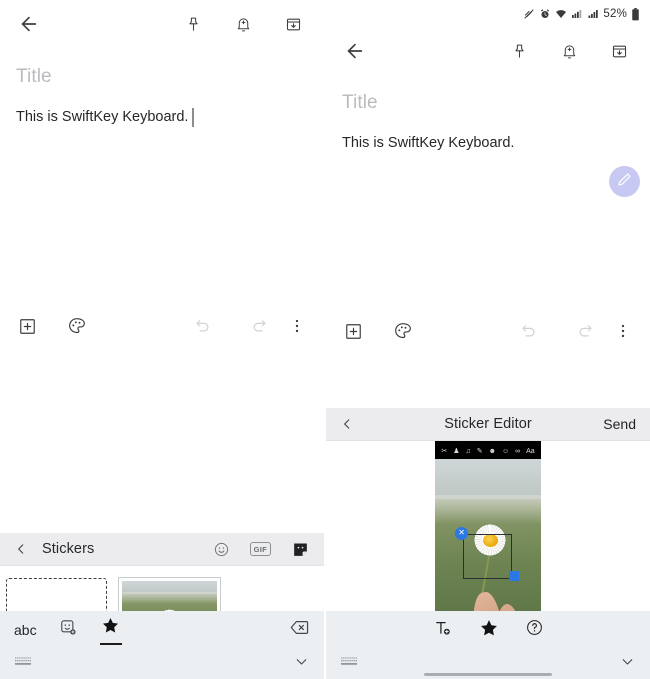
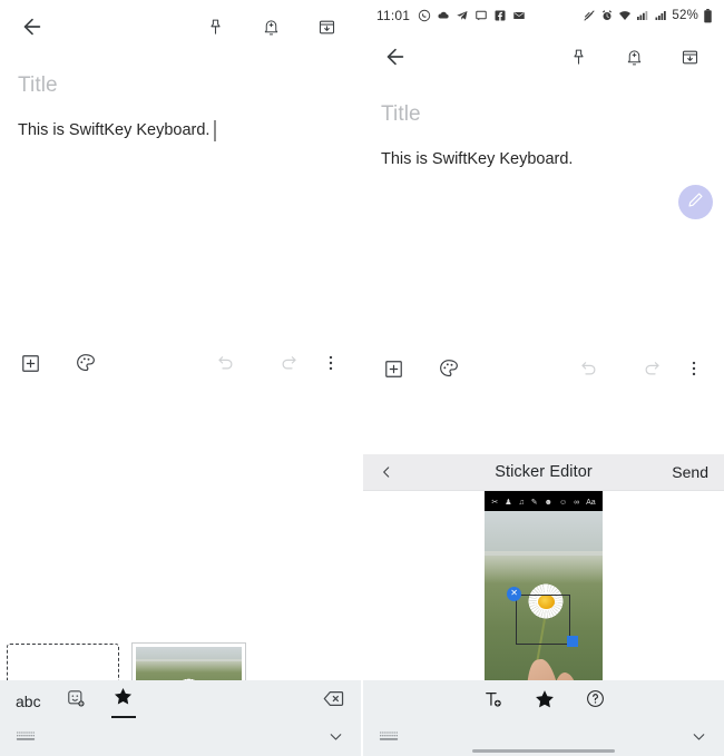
  Title
  This is SwiftKey Keyboard.
- Stickers
- GIF
  abc
+ 11:01
  52%
  Title
  This is SwiftKey Keyboard.
  Sticker Editor
  Send
  ✕
